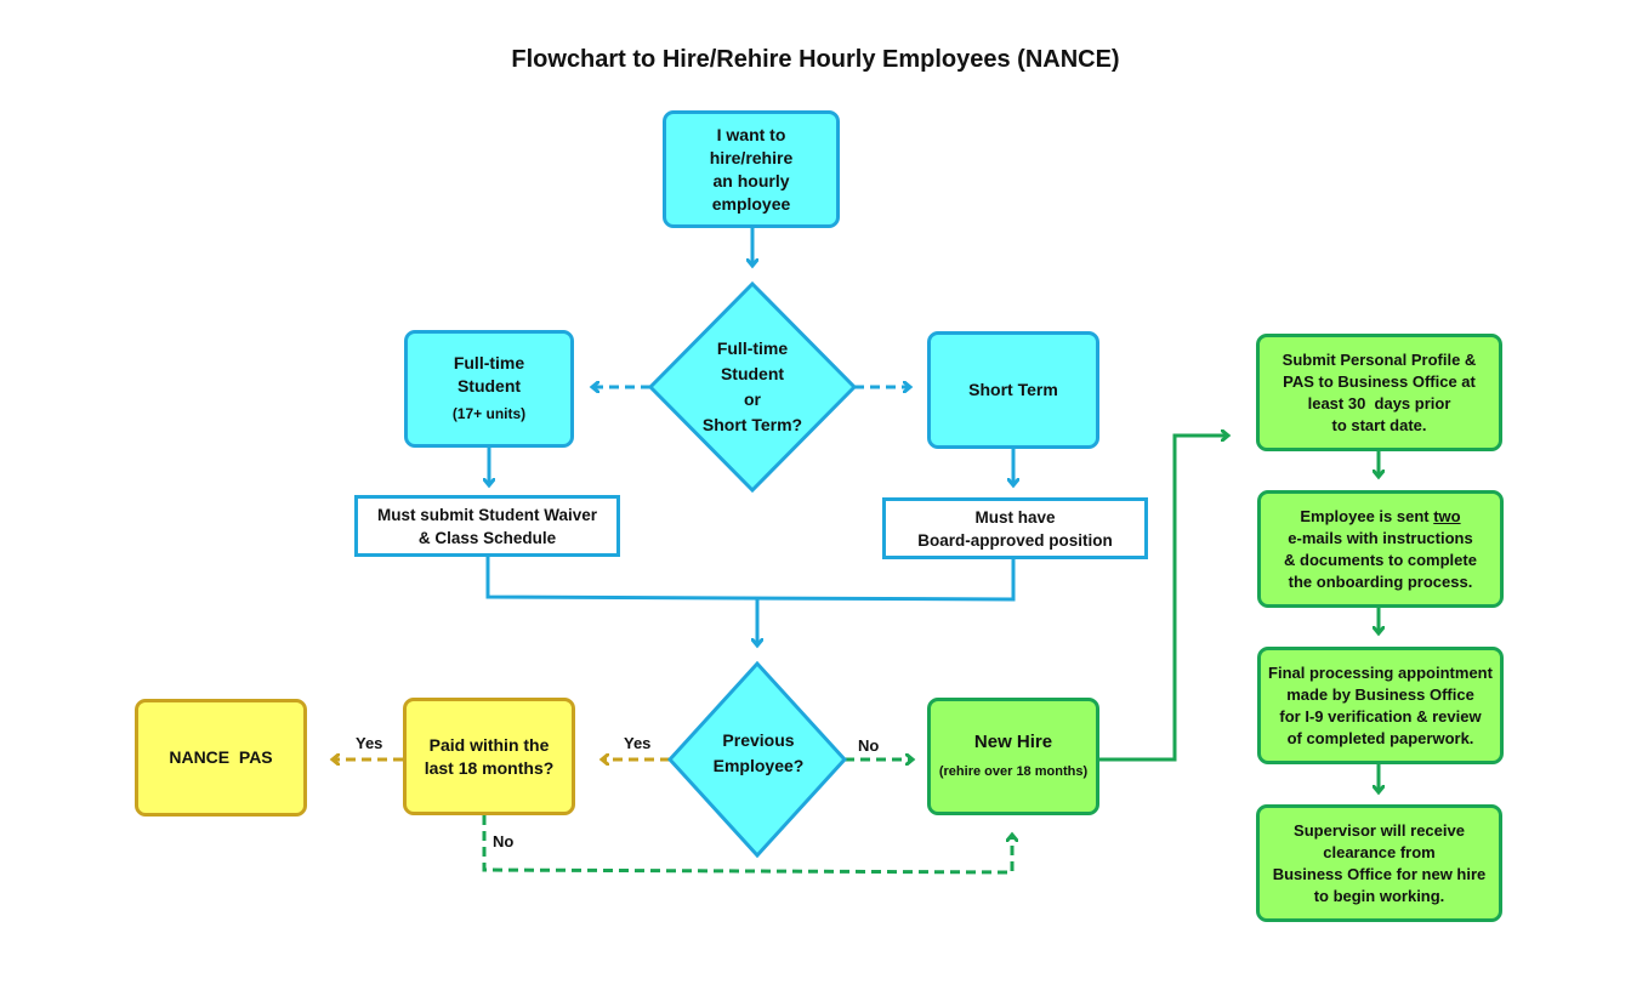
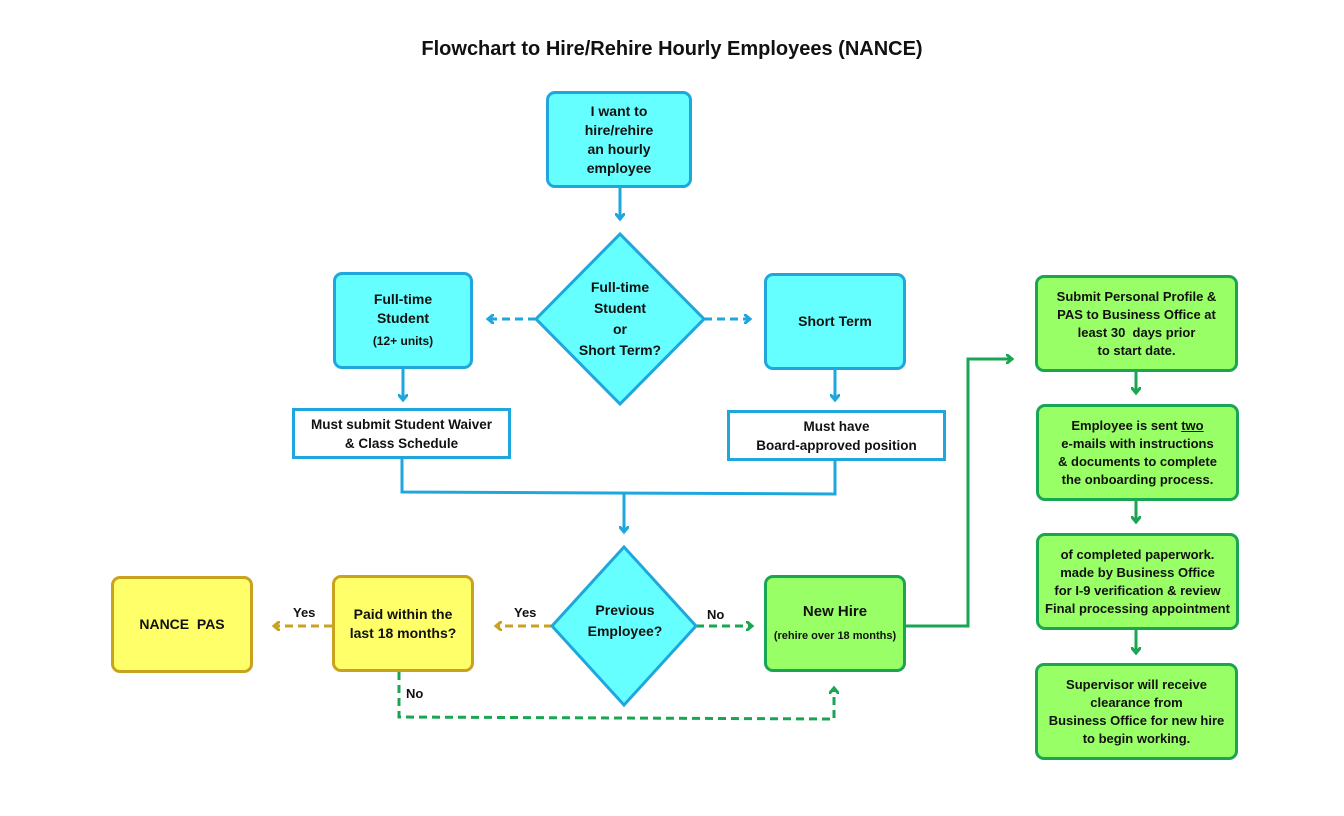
  Flowchart to Hire/Rehire Hourly Employees (NANCE)
  I want to
  hire/rehire
  an hourly
  employee
  Full-time
  Student
  or
  Short Term?
  Full-time
  Student
- (17+ units)
+ (12+ units)
  Short Term
  Must submit Student Waiver
  & Class Schedule
  Must have
  Board-approved position
  Previous
  Employee?
  Paid within the
  last 18 months?
  NANCE PAS
  New Hire
  (rehire over 18 months)
  Submit Personal Profile &
  PAS to Business Office at
  least 30 days prior
  to start date.
  Employee is sent two
  e-mails with instructions
  & documents to complete
  the onboarding process.
- Final processing appointment
+ of completed paperwork.
  made by Business Office
  for I-9 verification & review
- of completed paperwork.
+ Final processing appointment
  Supervisor will receive
  clearance from
  Business Office for new hire
  to begin working.
  Yes
  No
  Yes
  No
